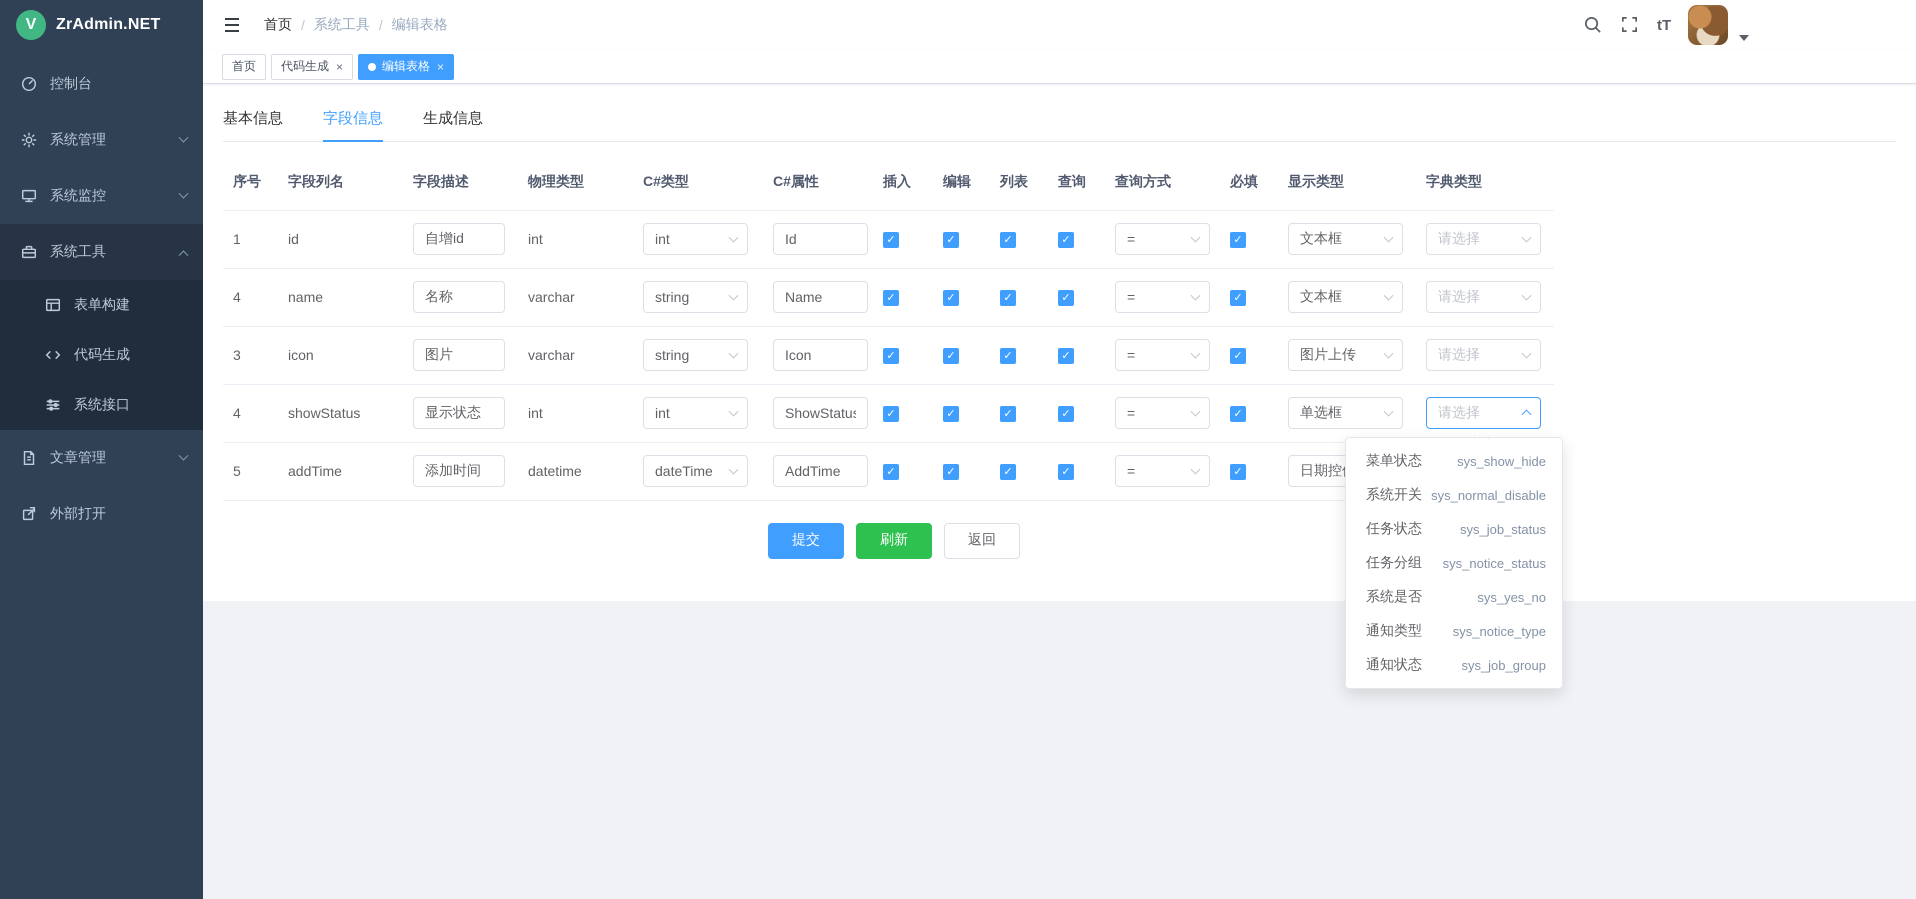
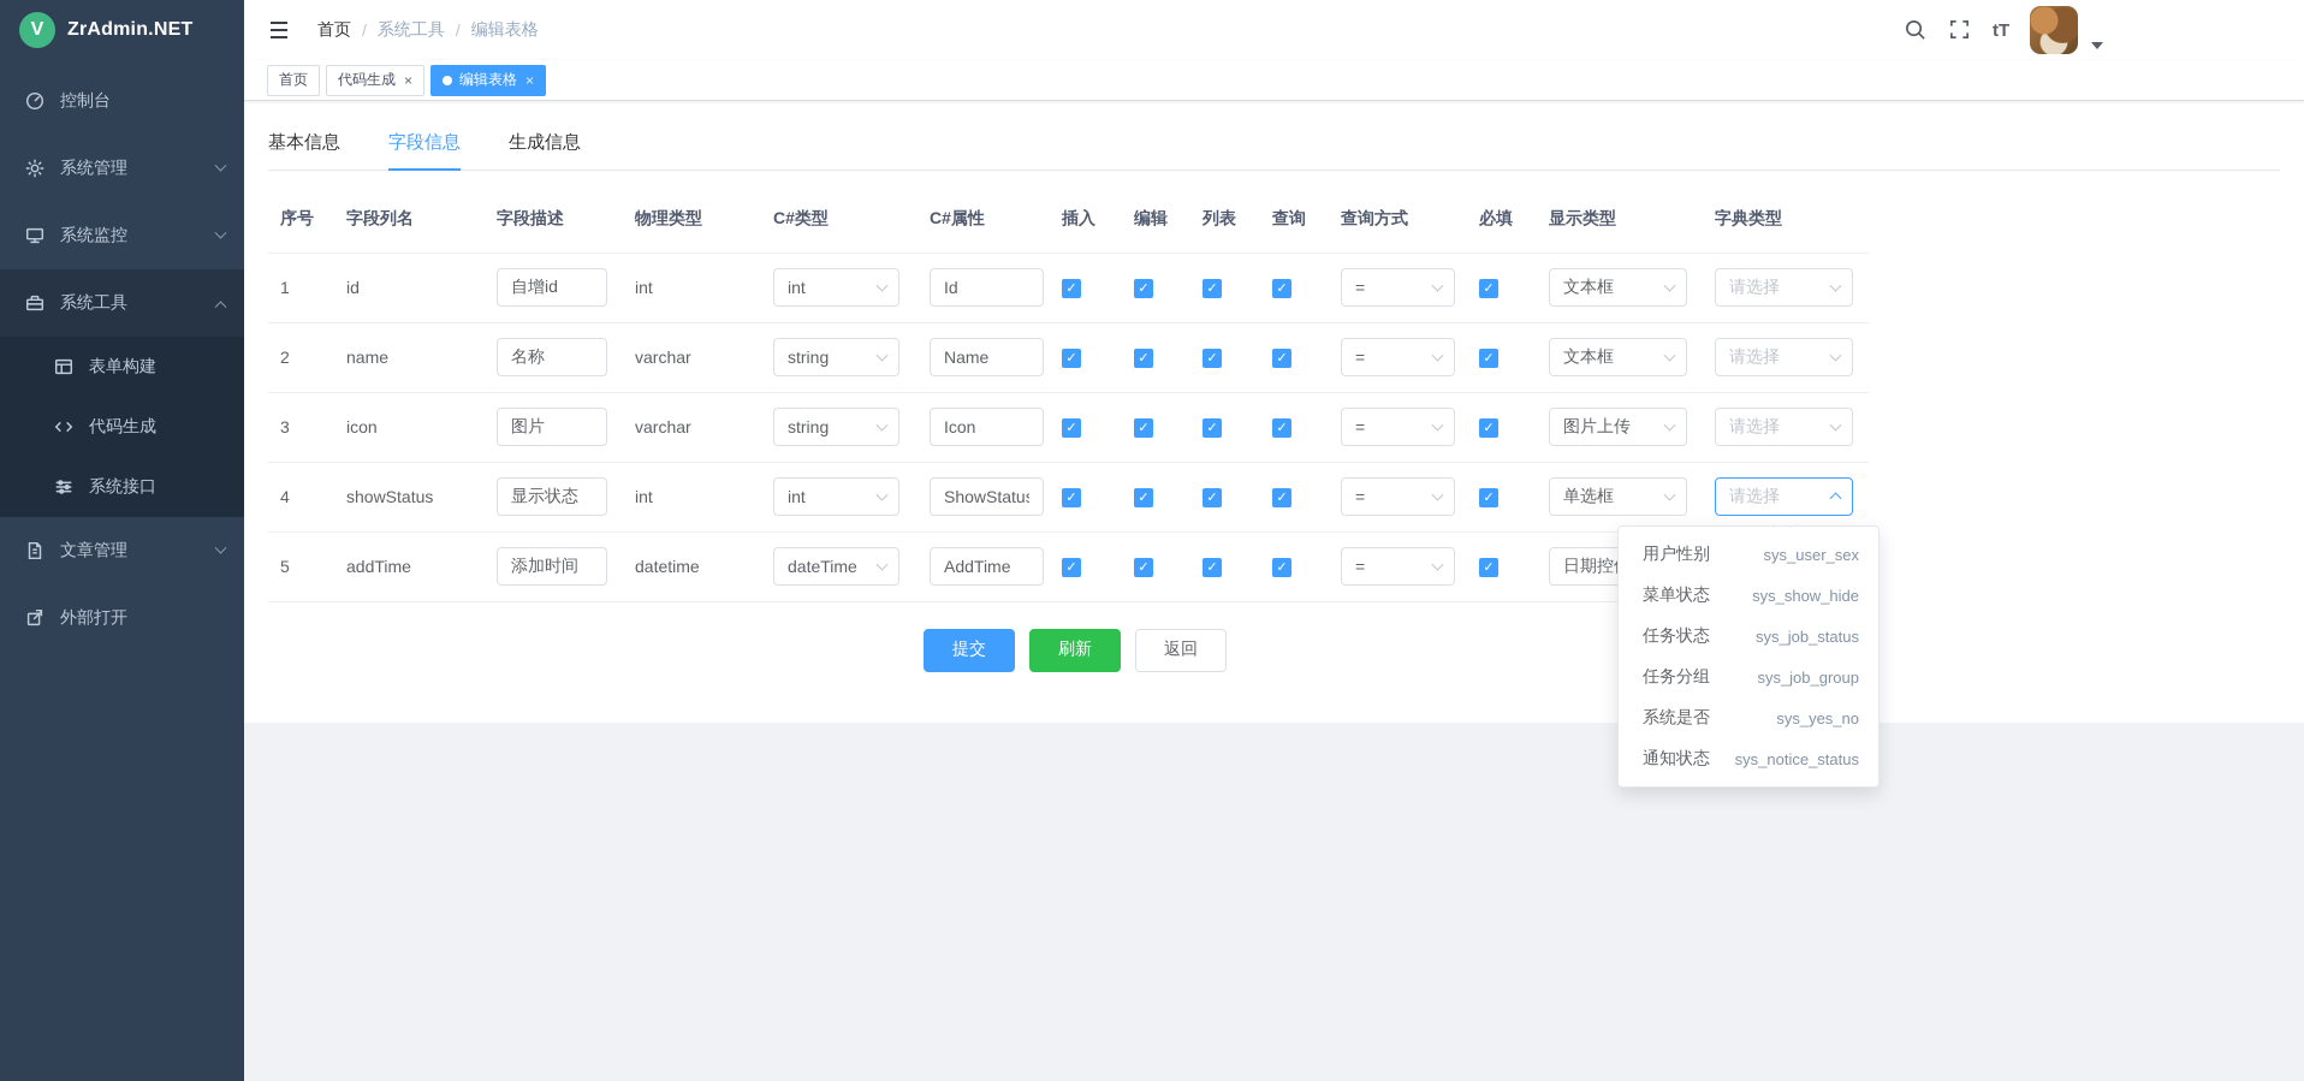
  V
  ZrAdmin.NET
  控制台
  系统管理
  系统监控
  系统工具
  表单构建
  代码生成
  系统接口
  文章管理
  外部打开
  首页
  /
  系统工具
  /
  编辑表格
  tT
  首页
  代码生成
  ×
  编辑表格
  ×
  基本信息
  字段信息
  生成信息
  序号	字段列名	字段描述	物理类型	C#类型	C#属性	插入	编辑	列表	查询	查询方式	必填	显示类型	字典类型
  1	id	自增id	int	int	Id					=		文本框	请选择
- 4	name	名称	varchar	string	Name					=		文本框	请选择
+ 2	name	名称	varchar	string	Name					=		文本框	请选择
  3	icon	图片	varchar	string	Icon					=		图片上传	请选择
  4	showStatus	显示状态	int	int	ShowStatu					=		单选框	请选择
  5	addTime	添加时间	datetime	dateTime	AddTime					=		日期控
  提交
  刷新
  返回
+ 用户性别
+ sys_user_sex
  菜单状态
  sys_show_hide
- 系统开关
- sys_normal_disable
  任务状态
  sys_job_status
  任务分组
- sys_notice_status
+ sys_job_group
  系统是否
  sys_yes_no
- 通知类型
- sys_notice_type
  通知状态
- sys_job_group
+ sys_notice_status
